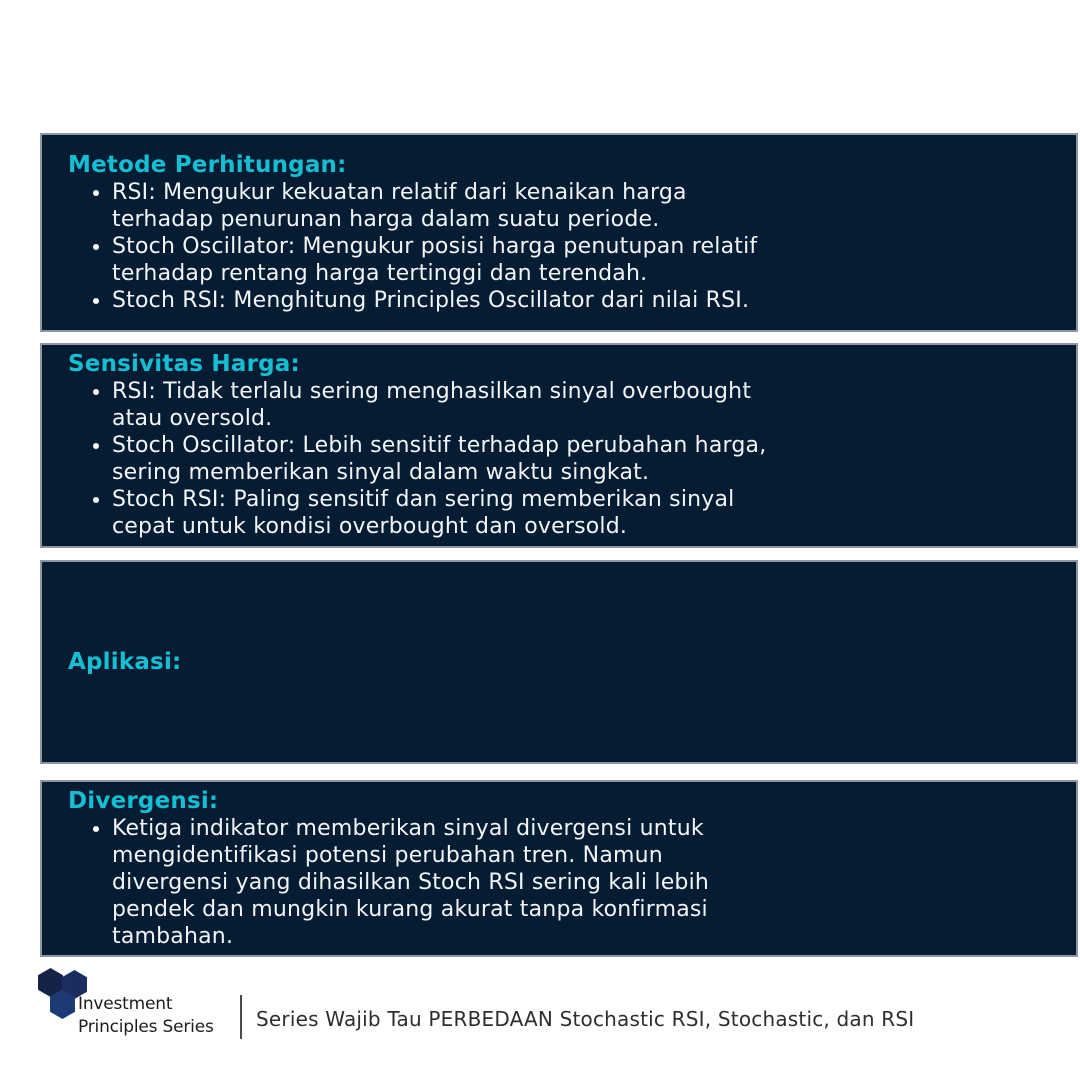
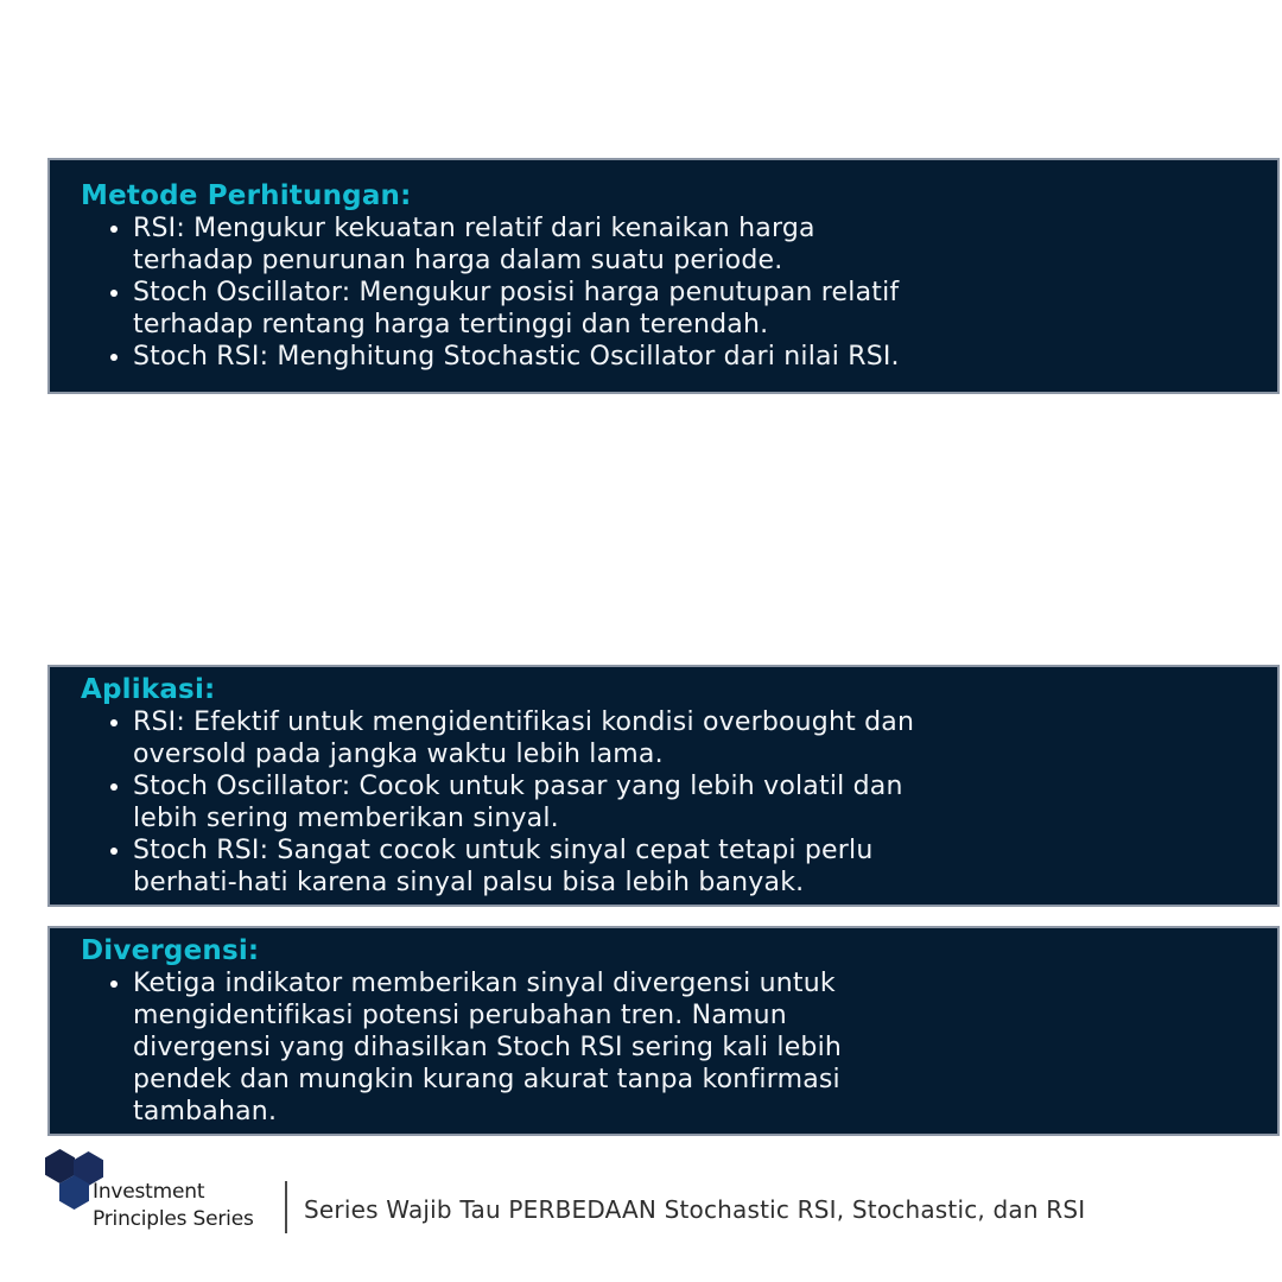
  Metode Perhitungan:
  RSI: Mengukur kekuatan relatif dari kenaikan harga
  terhadap penurunan harga dalam suatu periode.
  Stoch Oscillator: Mengukur posisi harga penutupan relatif
  terhadap rentang harga tertinggi dan terendah.
- Stoch RSI: Menghitung Principles Oscillator dari nilai RSI.
+ Stoch RSI: Menghitung Stochastic Oscillator dari nilai RSI.
- Sensivitas Harga:
- RSI: Tidak terlalu sering menghasilkan sinyal overbought
- atau oversold.
- Stoch Oscillator: Lebih sensitif terhadap perubahan harga,
- sering memberikan sinyal dalam waktu singkat.
- Stoch RSI: Paling sensitif dan sering memberikan sinyal
- cepat untuk kondisi overbought dan oversold.
  Aplikasi:
+ RSI: Efektif untuk mengidentifikasi kondisi overbought dan
+ oversold pada jangka waktu lebih lama.
+ Stoch Oscillator: Cocok untuk pasar yang lebih volatil dan
+ lebih sering memberikan sinyal.
+ Stoch RSI: Sangat cocok untuk sinyal cepat tetapi perlu
+ berhati-hati karena sinyal palsu bisa lebih banyak.
  Divergensi:
  Ketiga indikator memberikan sinyal divergensi untuk
  mengidentifikasi potensi perubahan tren. Namun
  divergensi yang dihasilkan Stoch RSI sering kali lebih
  pendek dan mungkin kurang akurat tanpa konfirmasi
  tambahan.
  Investment
  Principles Series
  Series Wajib Tau PERBEDAAN Stochastic RSI, Stochastic, dan RSI
